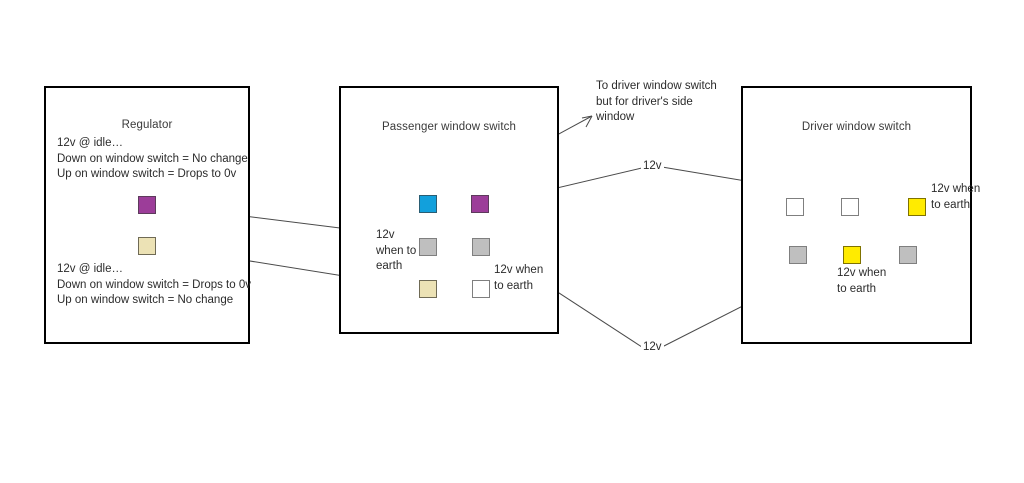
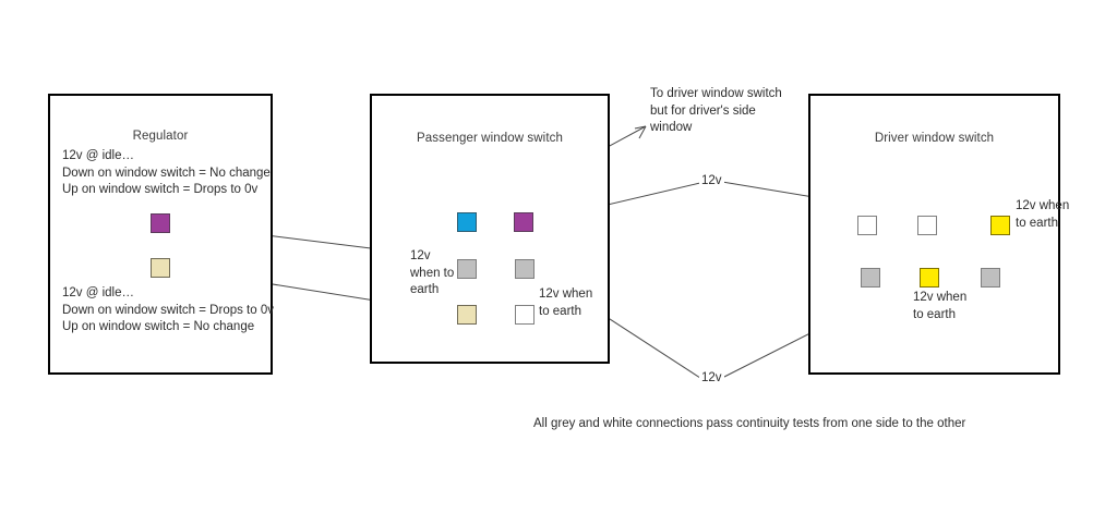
  Regulator
  12v @ idle…
  Down on window switch = No change
  Up on window switch = Drops to 0v
  12v @ idle…
  Down on window switch = Drops to 0v
  Up on window switch = No change
  Passenger window switch
  12v when to earth
  12v when to earth
  Driver window switch
  12v when to earth
  12v when to earth
  To driver window switch
  but for driver's side
  window
  12v
  12v
+ All grey and white connections pass continuity tests from one side to the other
